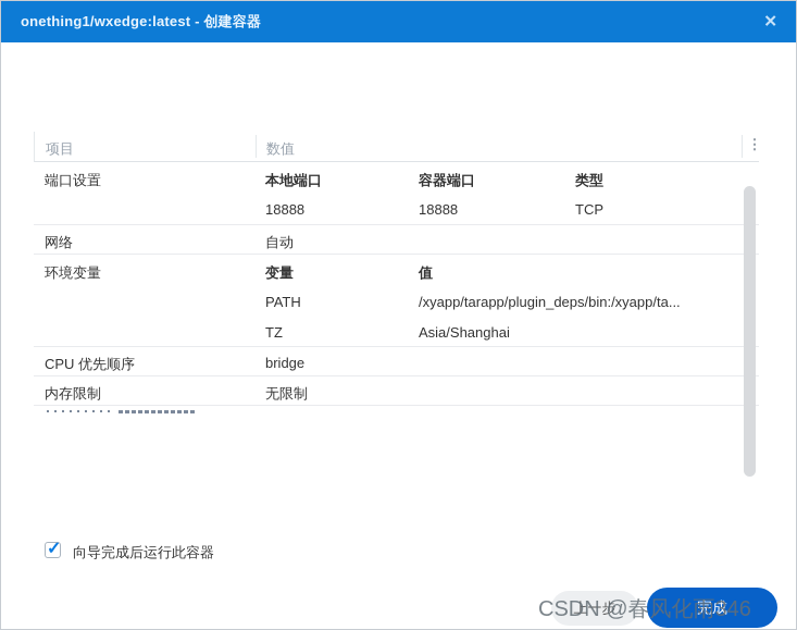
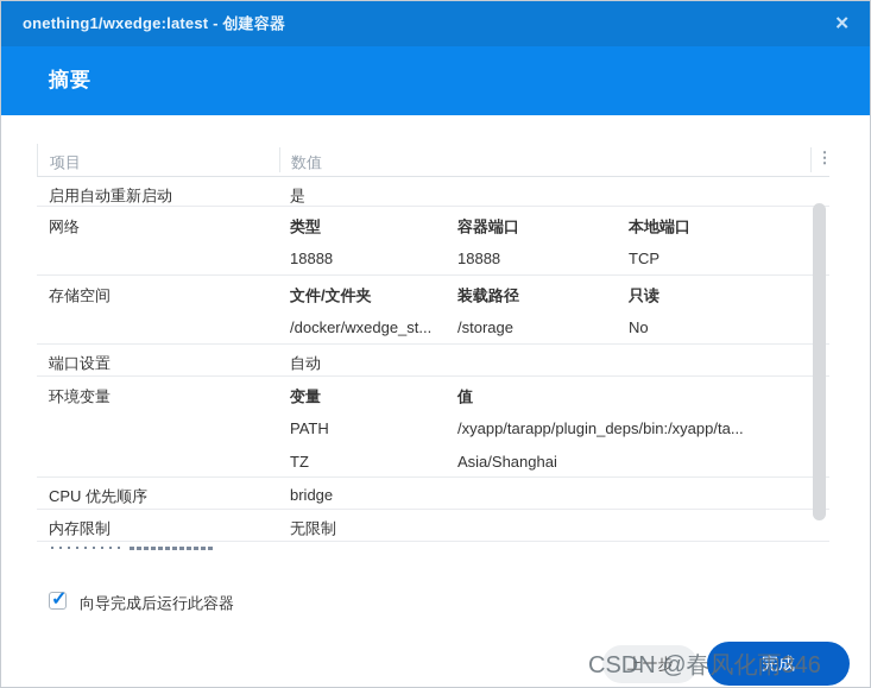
  onething1/wxedge:latest - 创建容器
  ✕
+ 摘要
  项目
  数值
  ⋮
+ 启用自动重新启动
+ 是
- 端口设置
+ 网络
- 本地端口
+ 类型
  容器端口
- 类型
+ 本地端口
  18888
  18888
  TCP
+ 存储空间
+ 文件/文件夹
+ 装载路径
+ 只读
+ /docker/wxedge_st...
+ /storage
+ No
- 网络
+ 端口设置
  自动
  环境变量
  变量
  值
  PATH
  /xyapp/tarapp/plugin_deps/bin:/xyapp/ta...
  TZ
  Asia/Shanghai
  CPU 优先顺序
  bridge
  内存限制
  无限制
  ✓
  向导完成后运行此容器
  上一步
  完成
  CSDN @春风化雨346
